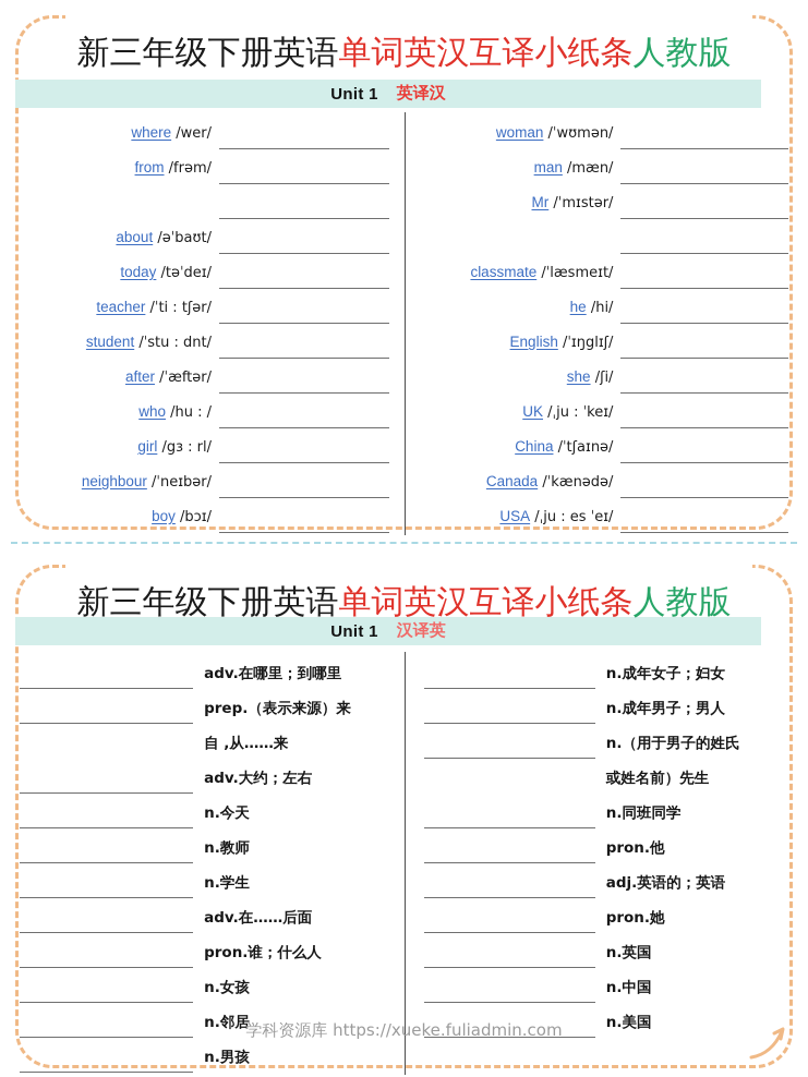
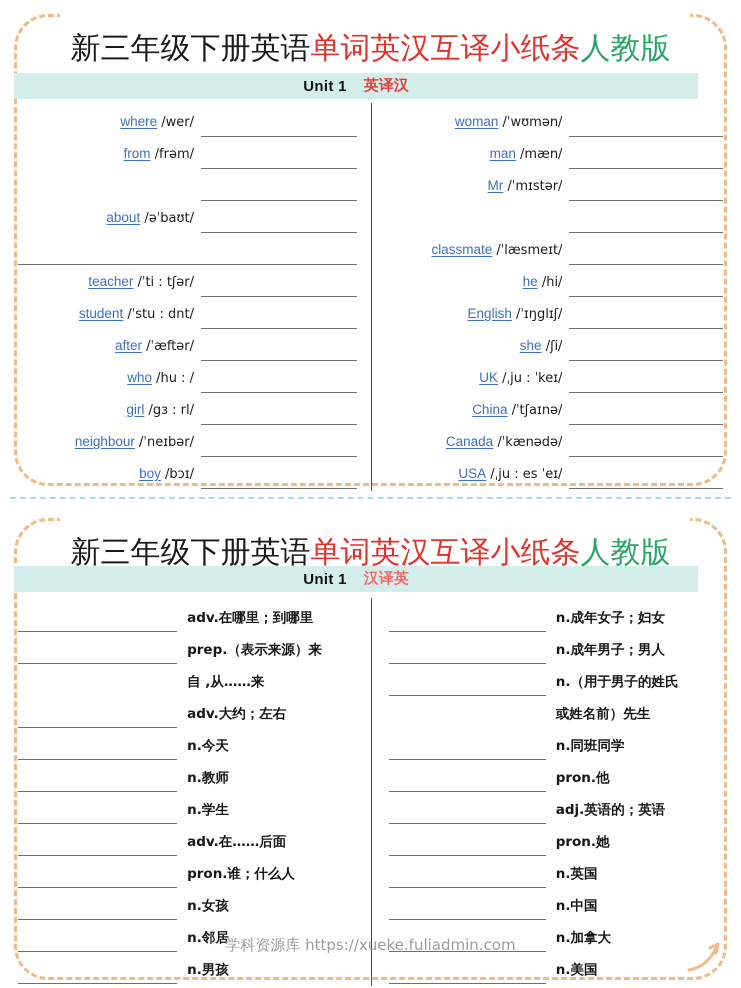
  新三年级下册英语单词英汉互译小纸条人教版
  Unit 1
  英译汉
  where /wer/
  from /frəm/
  about /əˈbaʊt/
- today /təˈdeɪ/
  teacher /ˈti : tʃər/
  student /ˈstu : dnt/
  after /ˈæftər/
  who /hu : /
  girl /gɜ : rl/
  neighbour /ˈneɪbər/
  boy /bɔɪ/
  woman /ˈwʊmən/
  man /mæn/
  Mr /ˈmɪstər/
  classmate /ˈlæsmeɪt/
  he /hi/
  English /ˈɪŋglɪʃ/
  she /ʃi/
  UK /ˌju : ˈkeɪ/
  China /ˈtʃaɪnə/
  Canada /ˈkænədə/
  USA /ˌju : es ˈeɪ/
  新三年级下册英语单词英汉互译小纸条人教版
  Unit 1
  汉译英
  adv.在哪里；到哪里
  prep.（表示来源）来
  自 ,从……来
  adv.大约；左右
  n.今天
  n.教师
  n.学生
  adv.在……后面
  pron.谁；什么人
  n.女孩
  n.邻居
  n.男孩
  n.成年女子；妇女
  n.成年男子；男人
  n.（用于男子的姓氏
  或姓名前）先生
  n.同班同学
  pron.他
  adj.英语的；英语
  pron.她
  n.英国
  n.中国
+ n.加拿大
  n.美国
  学科资源库 https://xueke.fuliadmin.com
